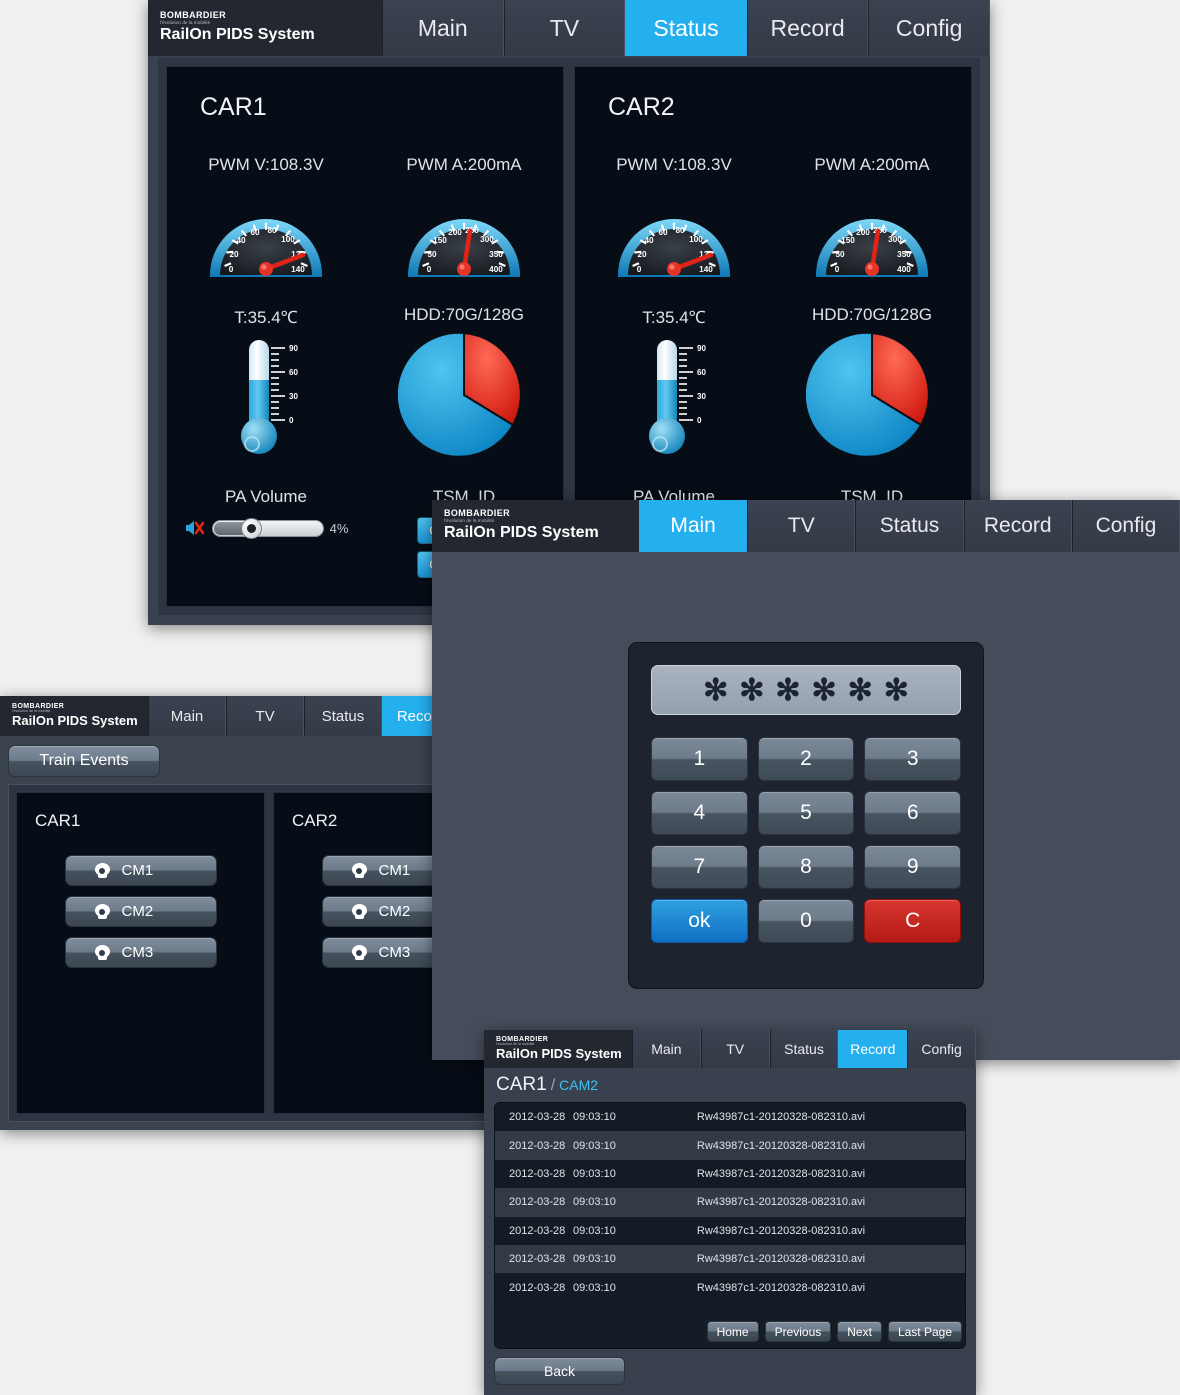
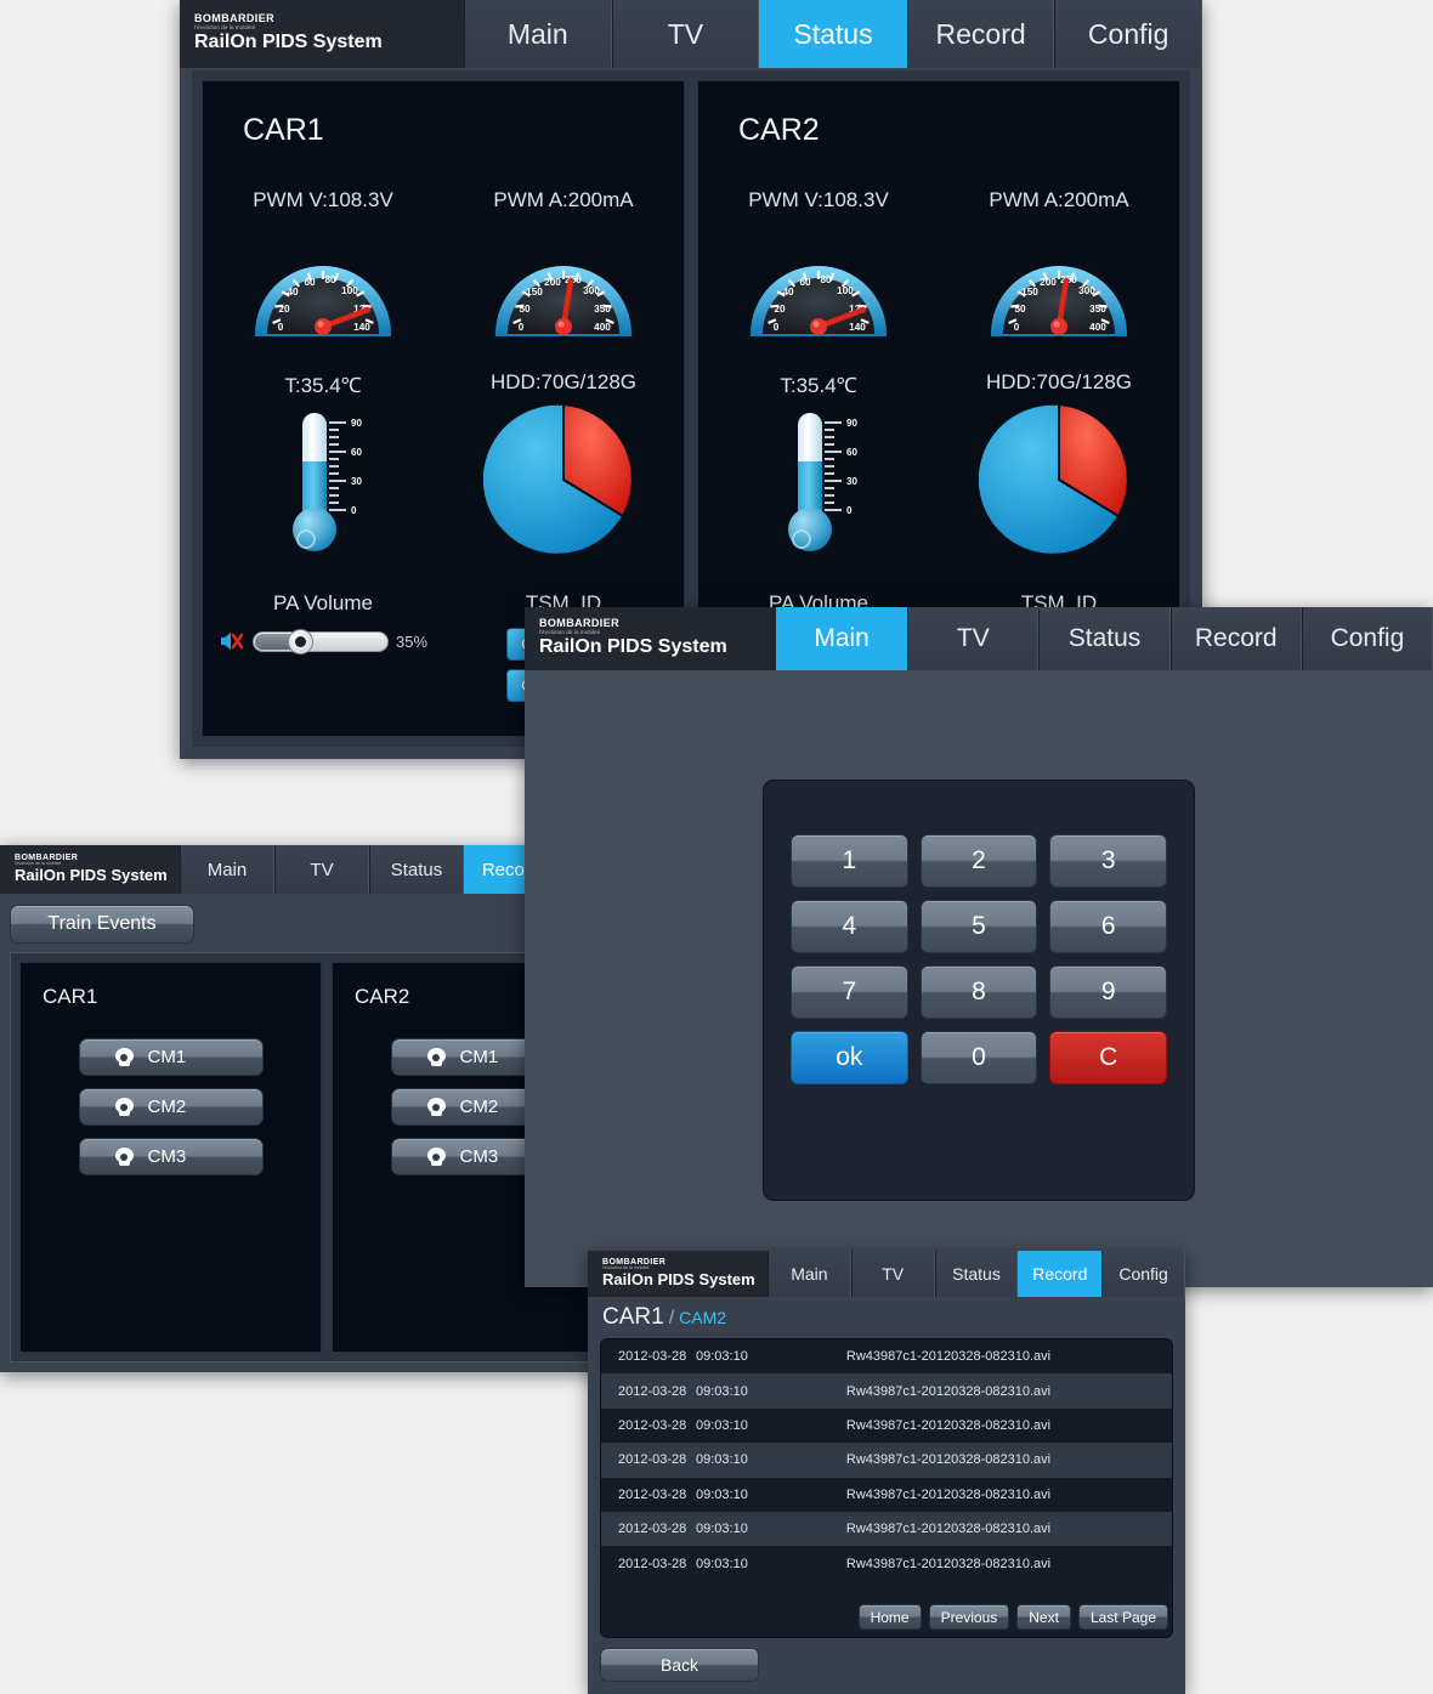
  BOMBARDIER
  RailOn PIDS System
  Main
  TV
  Status
  Record
  Config
  CAR1
  PWM V:108.3V
  0
  20
  40
  60
  80
  100
  140
  PWM A:200mA
  0
  50
  150
  200
  300
  350
  400
  T:35.4℃
  90
  60
  30
  0
  HDD:70G/128G
  PA Volume
- 4%
+ 35%
  TSM_ID
  CAR2
  PWM V:108.3V
  0
  20
  40
  60
  80
  100
  140
  PWM A:200mA
  0
  50
  150
  200
  300
  350
  400
  T:35.4℃
  90
  60
  30
  0
  HDD:70G/128G
  PA Volume
  TSM_ID
  RailOn PIDS System
  Main
  TV
  Status
  Train Events
  CAR1
  CM1
  CM2
  CM3
  CAR2
  CM1
  CM2
  CM3
  BOMBARDIER
  RailOn PIDS System
  Main
  TV
  Status
  Record
  Config
- ✻✻✻✻✻✻
  1
  2
  3
  4
  5
  6
  7
  8
  9
  ok
  0
  C
  RailOn PIDS System
  Main
  TV
  Status
  Record
  Config
  CAR1 / CAM2
  2012-03-28
  09:03:10
  Rw43987c1-20120328-082310.avi
  2012-03-28
  09:03:10
  Rw43987c1-20120328-082310.avi
  2012-03-28
  09:03:10
  Rw43987c1-20120328-082310.avi
  2012-03-28
  09:03:10
  Rw43987c1-20120328-082310.avi
  2012-03-28
  09:03:10
  Rw43987c1-20120328-082310.avi
  2012-03-28
  09:03:10
  Rw43987c1-20120328-082310.avi
  2012-03-28
  09:03:10
  Rw43987c1-20120328-082310.avi
  Home
  Previous
  Next
  Last Page
  Back
